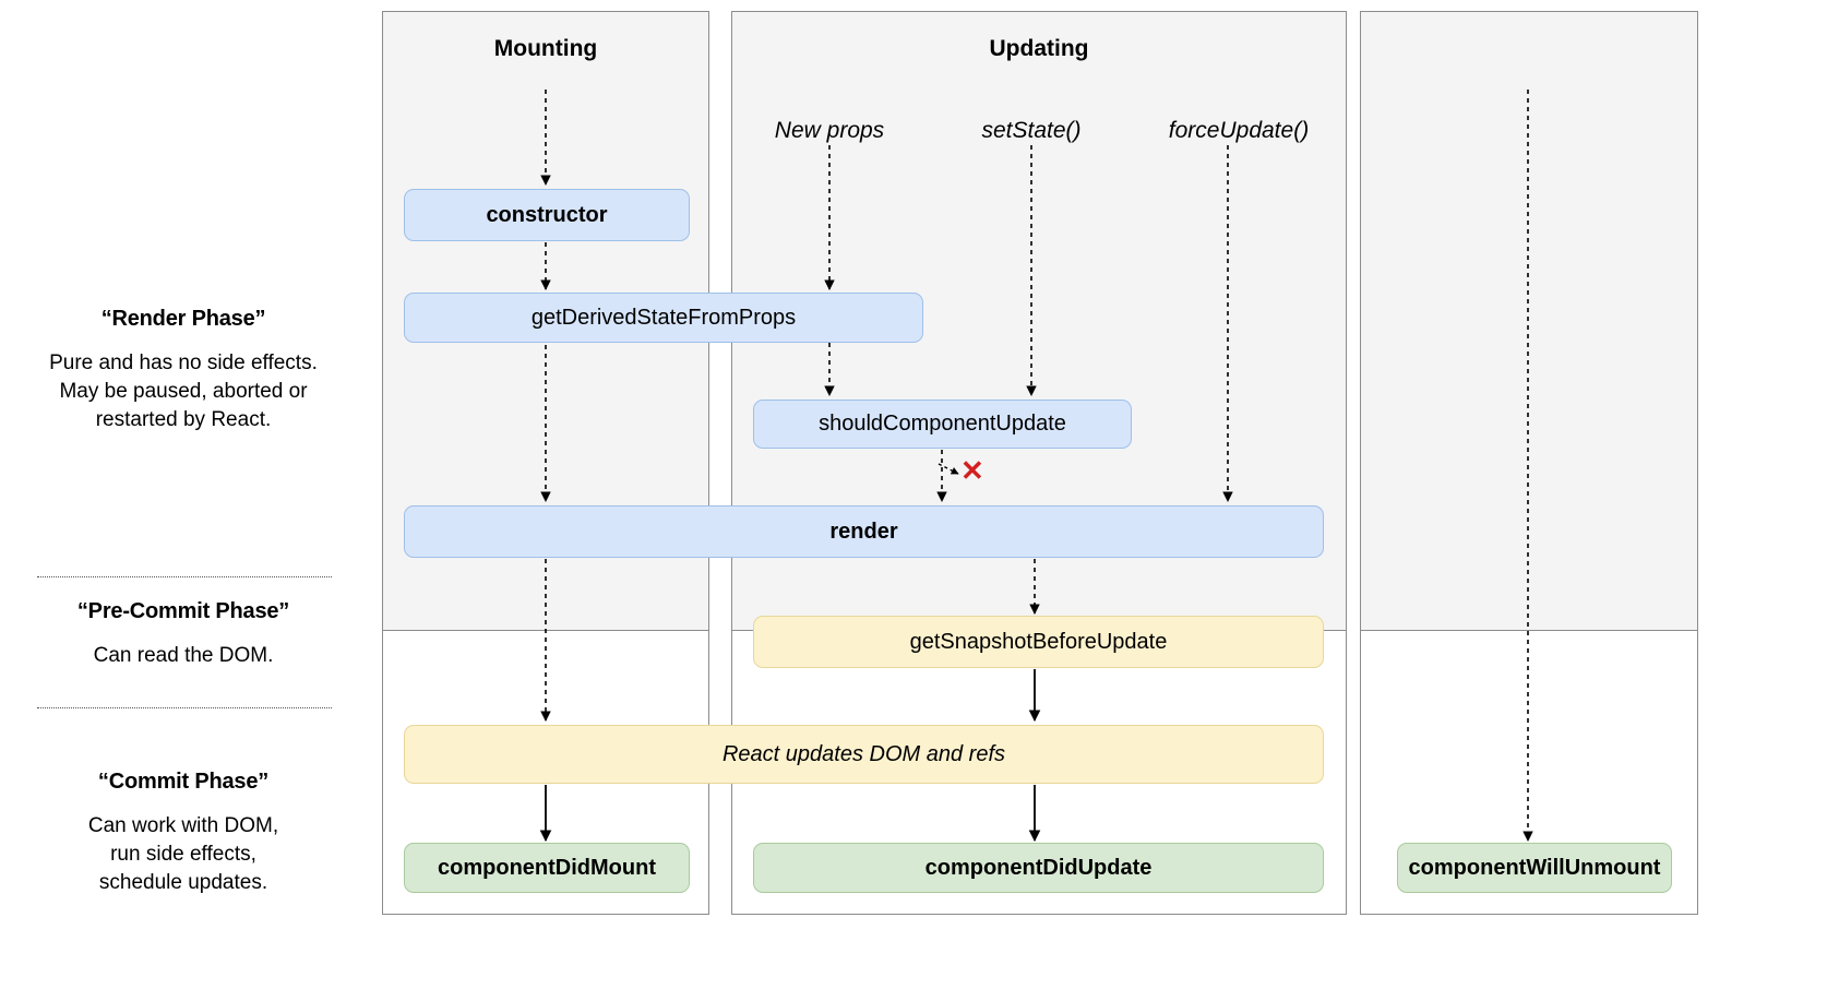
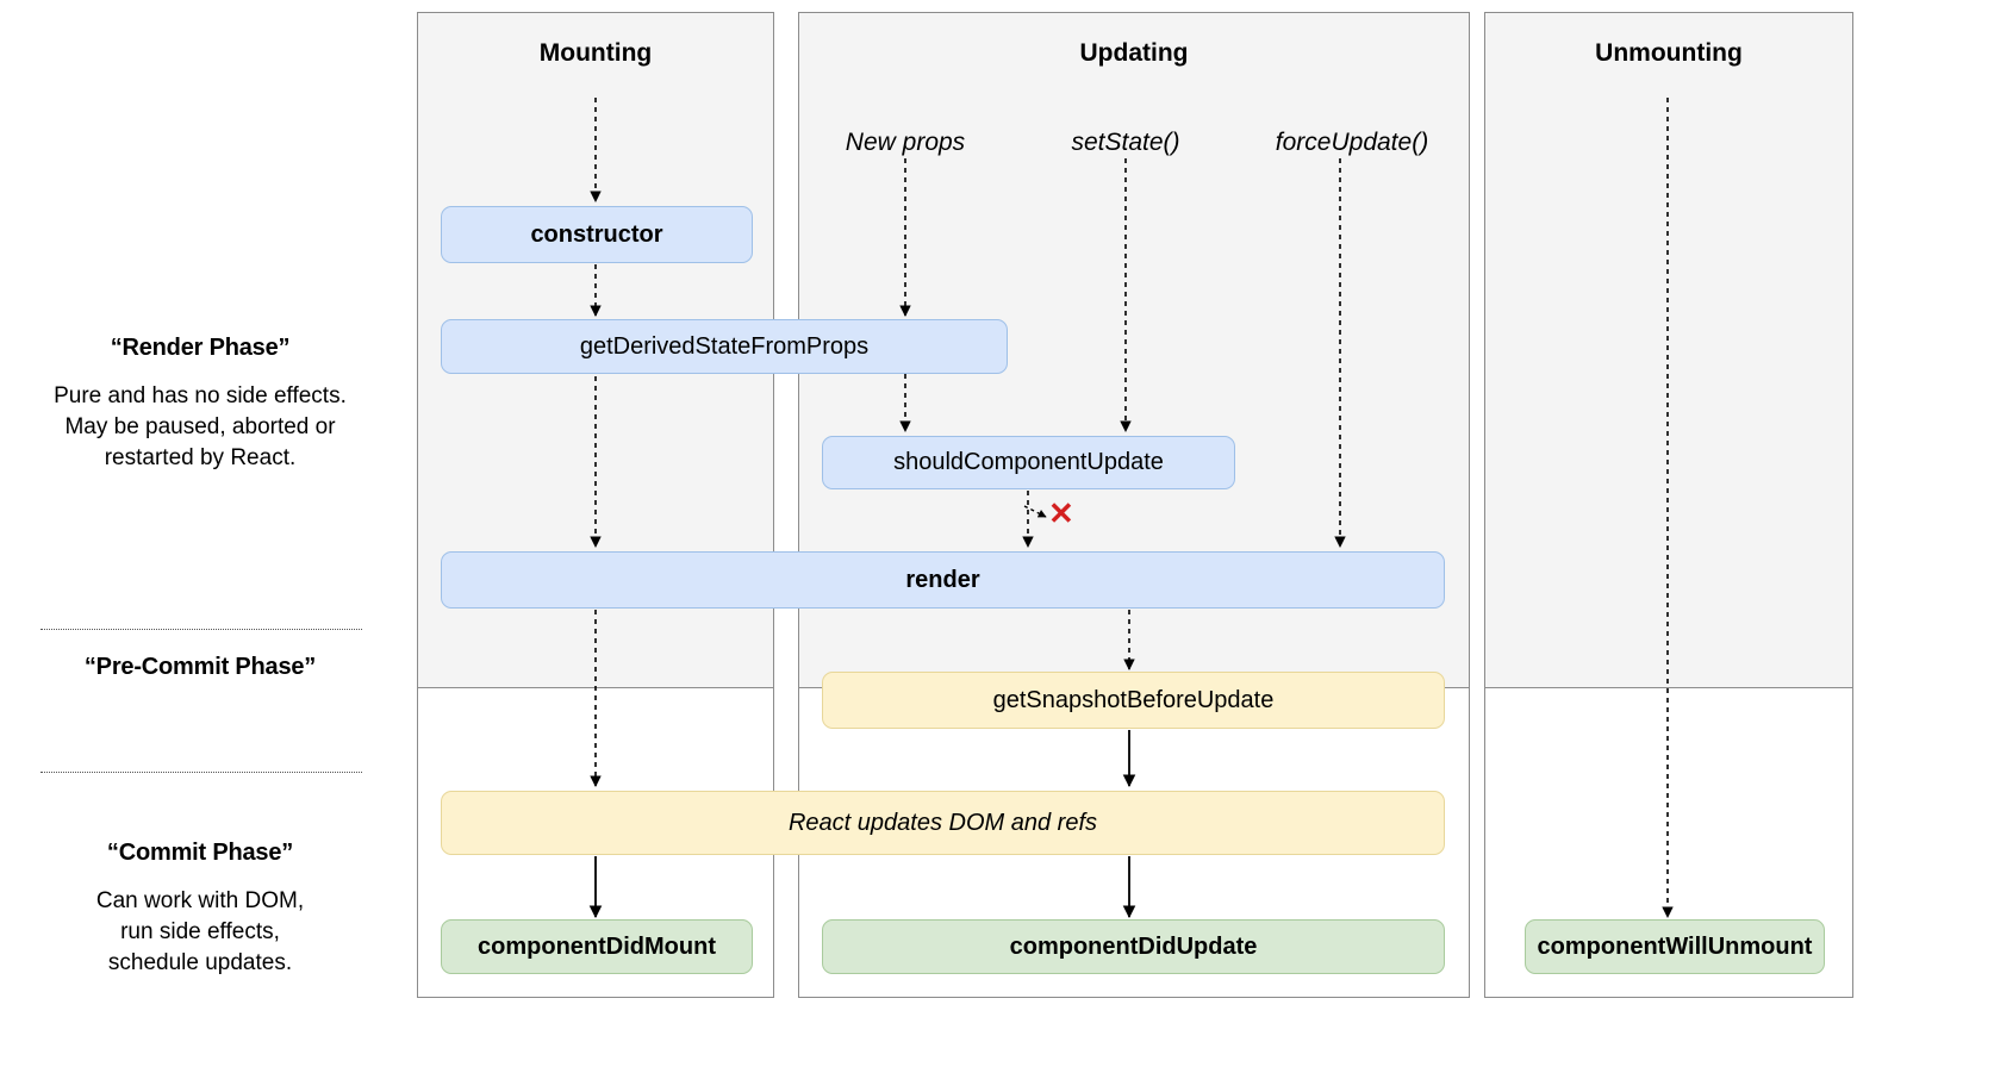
  Mounting
  Updating
+ Unmounting
  New props
  setState()
  forceUpdate()
  “Render Phase”
  Pure and has no side effects.
  May be paused, aborted or
  restarted by React.
  “Pre-Commit Phase”
- Can read the DOM.
  “Commit Phase”
  Can work with DOM,
  run side effects,
  schedule updates.
  ✕
  constructor
  getDerivedStateFromProps
  shouldComponentUpdate
  render
  getSnapshotBeforeUpdate
  React updates DOM and refs
  componentDidMount
  componentDidUpdate
  componentWillUnmount
